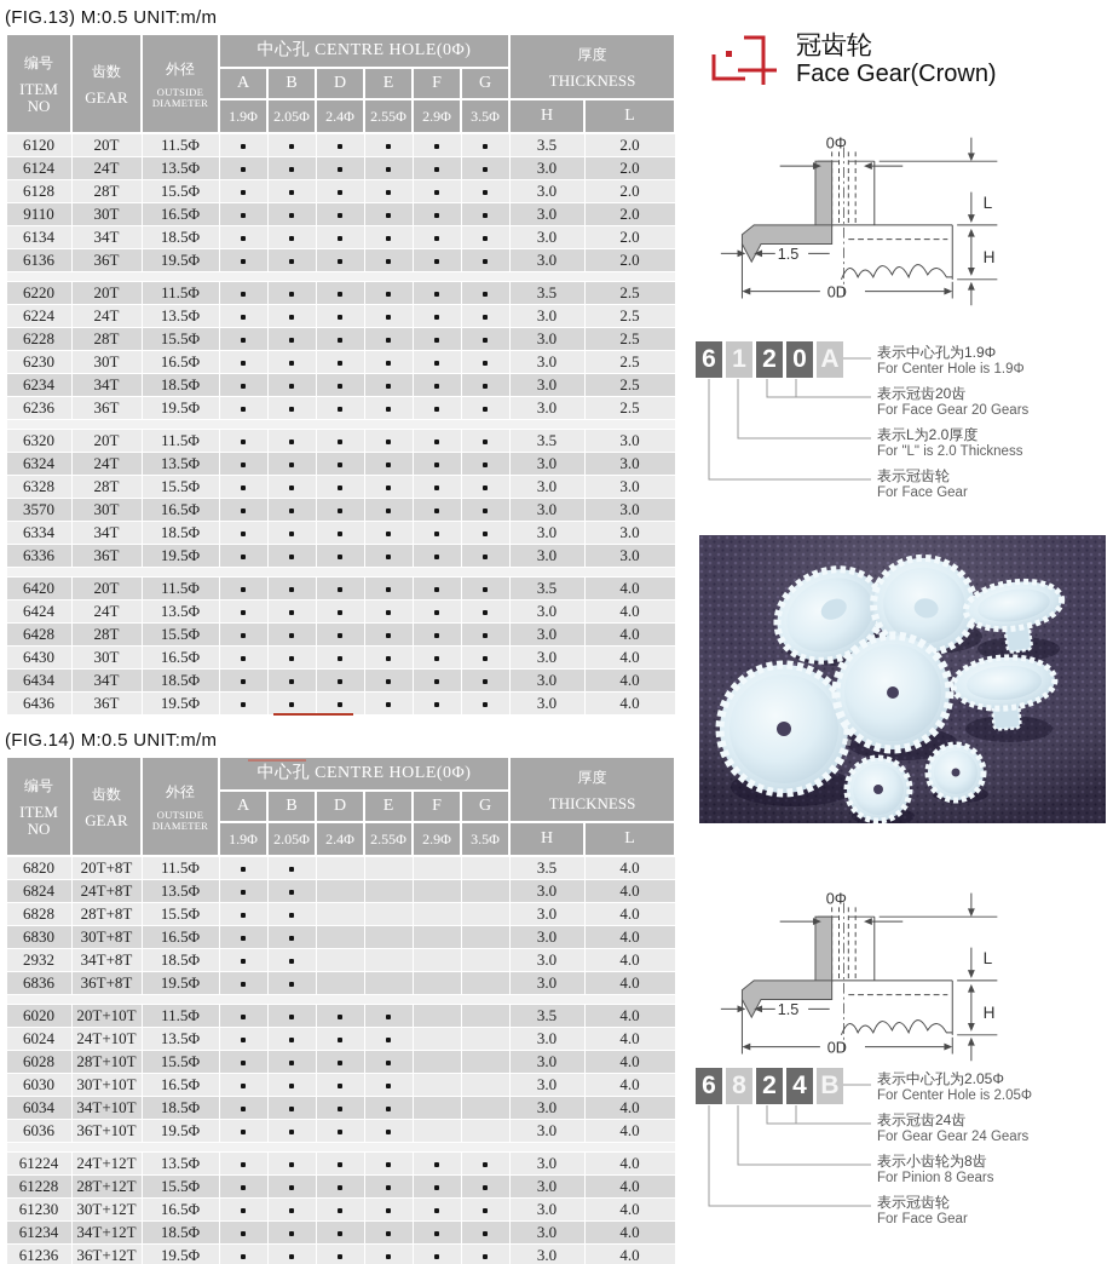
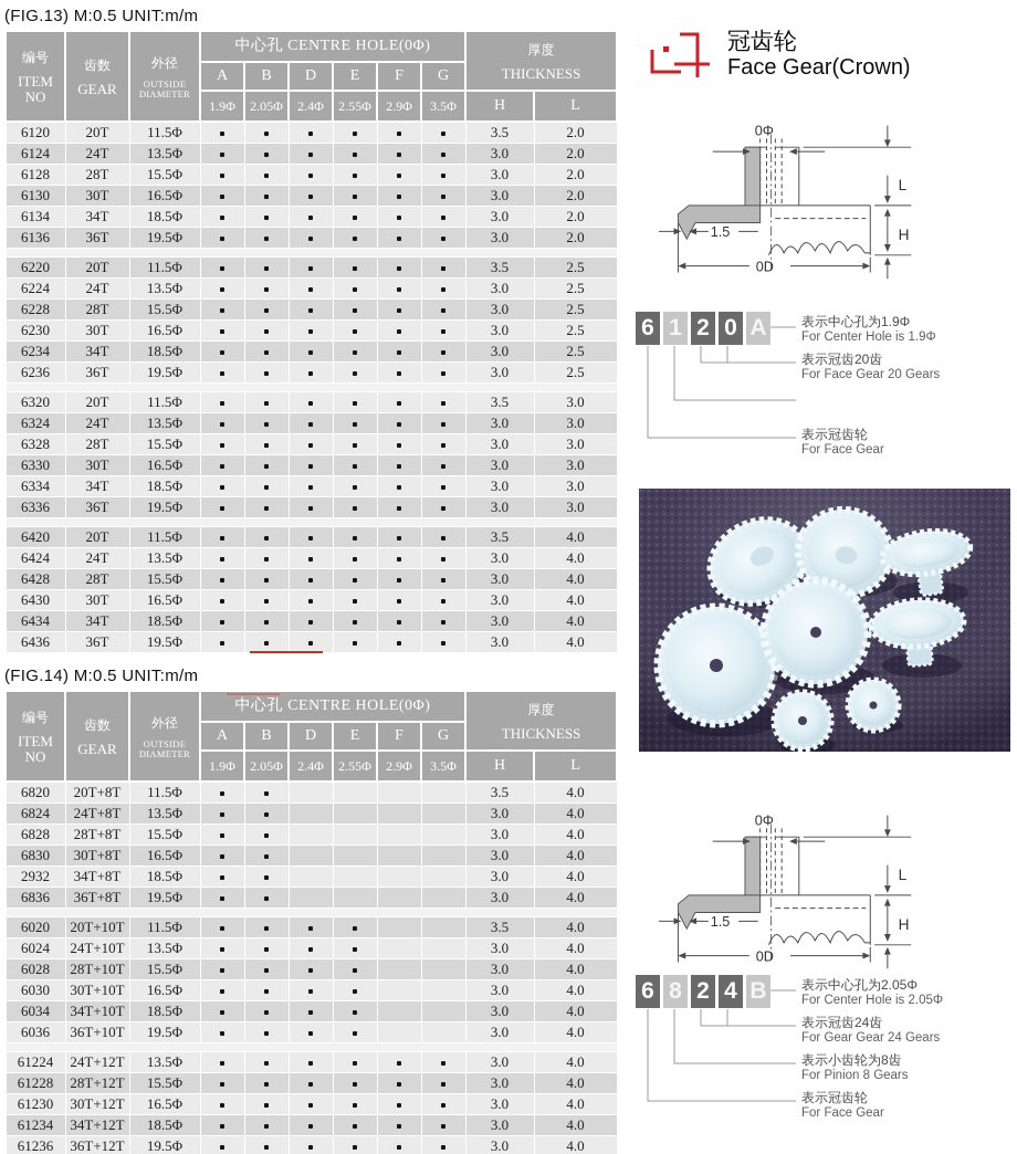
  (FIG.13) M:0.5 UNIT:m/m
  编号ITEM NO	齿数GEAR	外径OUTSIDE DIAMETER	中心孔 CENTRE HOLE(0Φ)	厚度THICKNESS
  A	B	D	E	F	G
  1.9Φ	2.05Φ	2.4Φ	2.55Φ	2.9Φ	3.5Φ	H	L
  6120	20T	11.5Φ							3.5	2.0
  6124	24T	13.5Φ							3.0	2.0
  6128	28T	15.5Φ							3.0	2.0
- 9110	30T	16.5Φ							3.0	2.0
+ 6130	30T	16.5Φ							3.0	2.0
  6134	34T	18.5Φ							3.0	2.0
  6136	36T	19.5Φ							3.0	2.0
  6220	20T	11.5Φ							3.5	2.5
  6224	24T	13.5Φ							3.0	2.5
  6228	28T	15.5Φ							3.0	2.5
  6230	30T	16.5Φ							3.0	2.5
  6234	34T	18.5Φ							3.0	2.5
  6236	36T	19.5Φ							3.0	2.5
  6320	20T	11.5Φ							3.5	3.0
  6324	24T	13.5Φ							3.0	3.0
  6328	28T	15.5Φ							3.0	3.0
- 3570	30T	16.5Φ							3.0	3.0
+ 6330	30T	16.5Φ							3.0	3.0
  6334	34T	18.5Φ							3.0	3.0
  6336	36T	19.5Φ							3.0	3.0
  6420	20T	11.5Φ							3.5	4.0
  6424	24T	13.5Φ							3.0	4.0
  6428	28T	15.5Φ							3.0	4.0
  6430	30T	16.5Φ							3.0	4.0
  6434	34T	18.5Φ							3.0	4.0
  6436	36T	19.5Φ							3.0	4.0
  (FIG.14) M:0.5 UNIT:m/m
  编号ITEM NO	齿数GEAR	外径OUTSIDE DIAMETER	中心孔 CENTRE HOLE(0Φ)	厚度THICKNESS
  A	B	D	E	F	G
  1.9Φ	2.05Φ	2.4Φ	2.55Φ	2.9Φ	3.5Φ	H	L
  6820	20T+8T	11.5Φ							3.5	4.0
  6824	24T+8T	13.5Φ							3.0	4.0
  6828	28T+8T	15.5Φ							3.0	4.0
  6830	30T+8T	16.5Φ							3.0	4.0
  2932	34T+8T	18.5Φ							3.0	4.0
  6836	36T+8T	19.5Φ							3.0	4.0
  6020	20T+10T	11.5Φ							3.5	4.0
  6024	24T+10T	13.5Φ							3.0	4.0
  6028	28T+10T	15.5Φ							3.0	4.0
  6030	30T+10T	16.5Φ							3.0	4.0
  6034	34T+10T	18.5Φ							3.0	4.0
  6036	36T+10T	19.5Φ							3.0	4.0
  61224	24T+12T	13.5Φ							3.0	4.0
  61228	28T+12T	15.5Φ							3.0	4.0
  61230	30T+12T	16.5Φ							3.0	4.0
  61234	34T+12T	18.5Φ							3.0	4.0
  61236	36T+12T	19.5Φ							3.0	4.0
  冠齿轮
  Face Gear(Crown)
  0Φ
  1.5
  0D
  L
  H
  6
  1
  2
  0
  A
  表示中心孔为1.9Φ
  For Center Hole is 1.9Φ
  表示冠齿20齿
  For Face Gear 20 Gears
- 表示L为2.0厚度
- For "L" is 2.0 Thickness
  表示冠齿轮
  For Face Gear
  0Φ
  1.5
  0D
  L
  H
  6
  8
  2
  4
  B
  表示中心孔为2.05Φ
  For Center Hole is 2.05Φ
  表示冠齿24齿
  For Gear Gear 24 Gears
  表示小齿轮为8齿
  For Pinion 8 Gears
  表示冠齿轮
  For Face Gear
